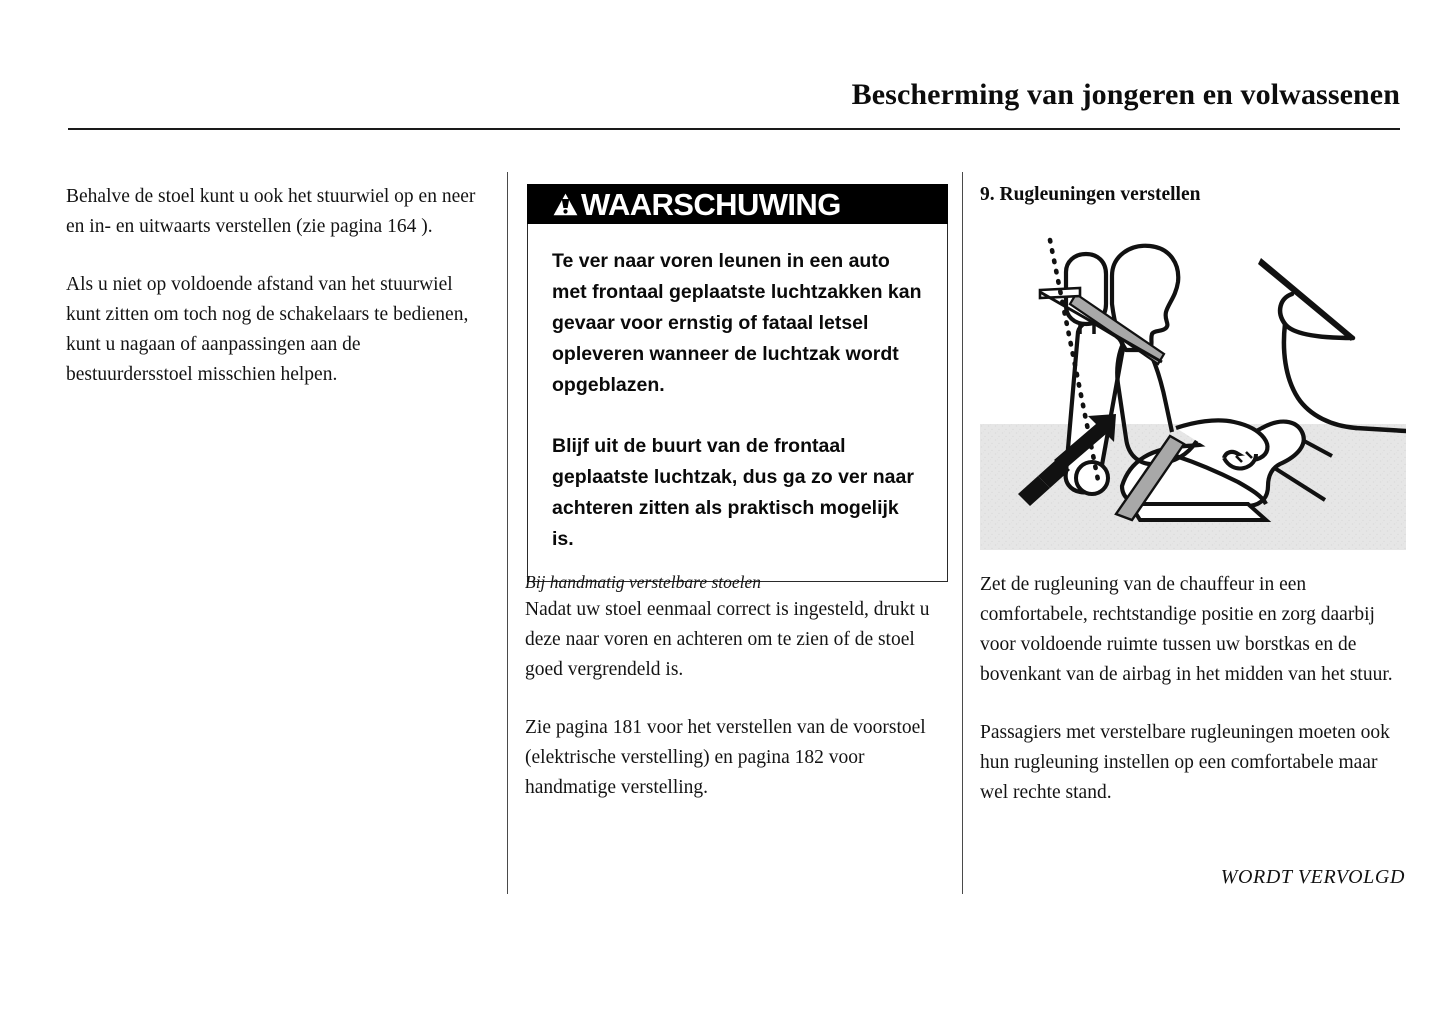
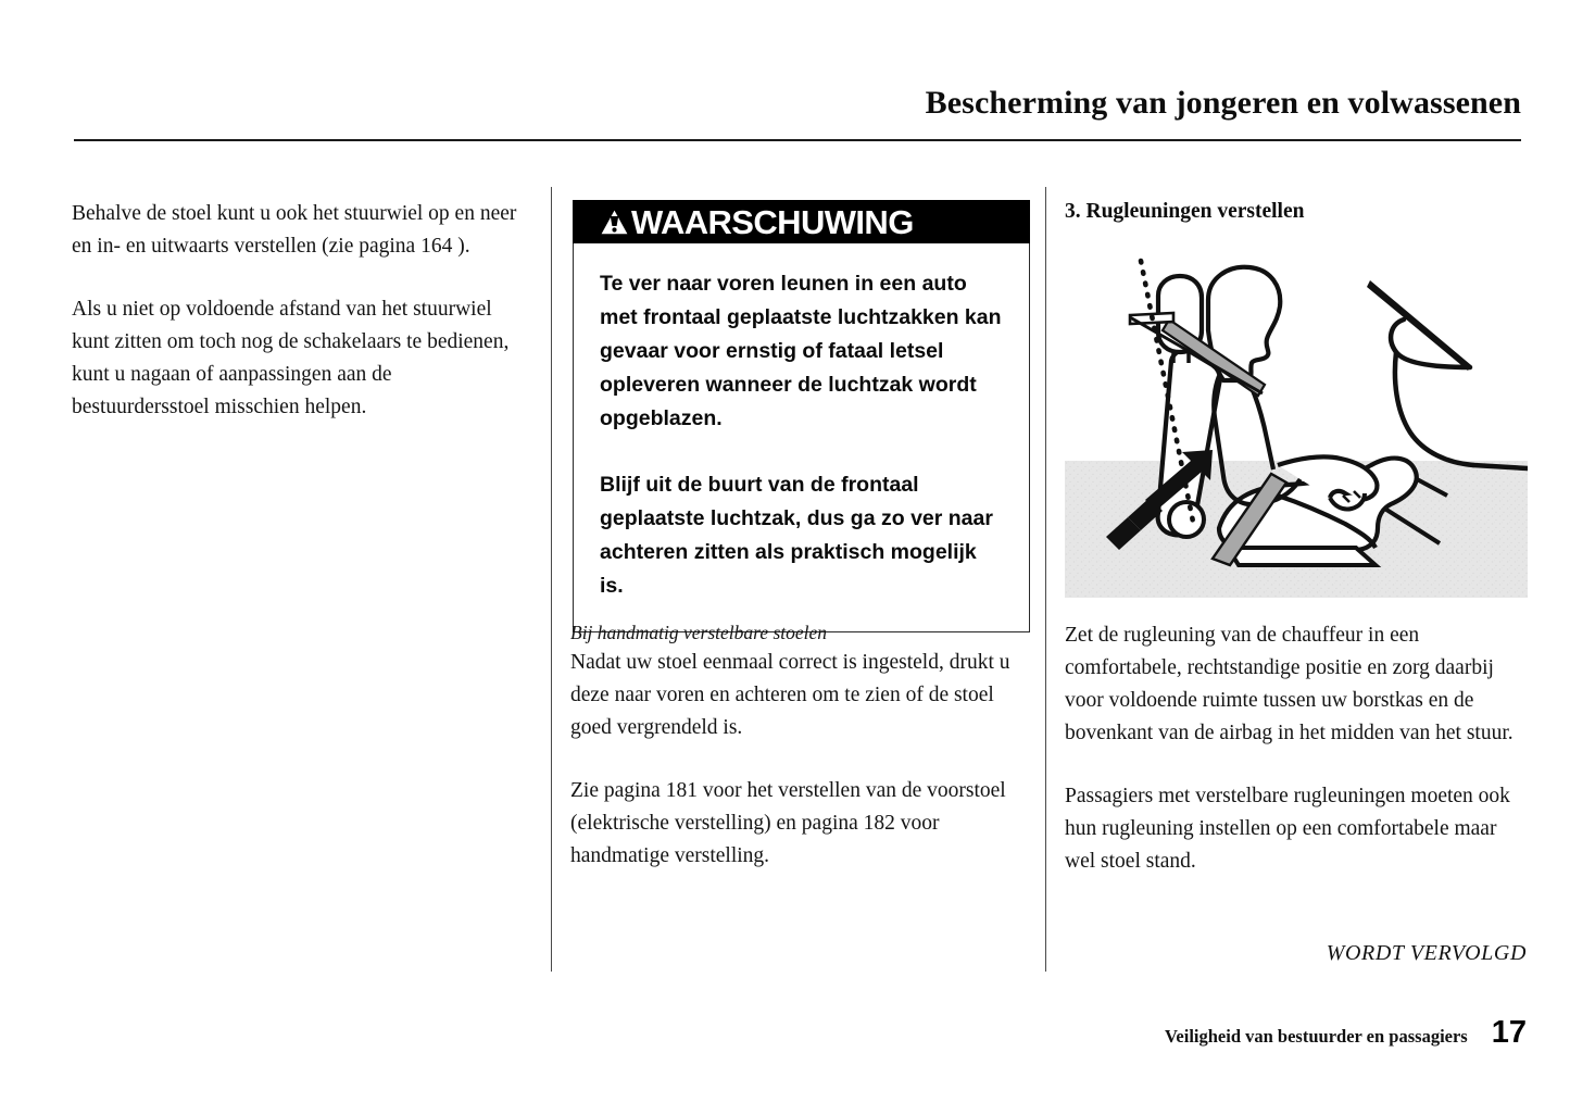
  Bescherming van jongeren en volwassenen
  Behalve de stoel kunt u ook het stuurwiel op en neer en in- en uitwaarts verstellen (zie pagina 164 ).
  Als u niet op voldoende afstand van het stuurwiel kunt zitten om toch nog de schakelaars te bedienen, kunt u nagaan of aanpassingen aan de bestuurdersstoel misschien helpen.
  WAARSCHUWING
  Te ver naar voren leunen in een auto met frontaal geplaatste luchtzakken kan gevaar voor ernstig of fataal letsel opleveren wanneer de luchtzak wordt opgeblazen.
  Blijf uit de buurt van de frontaal geplaatste luchtzak, dus ga zo ver naar achteren zitten als praktisch mogelijk is.
  Bij handmatig verstelbare stoelen
  Nadat uw stoel eenmaal correct is ingesteld, drukt u deze naar voren en achteren om te zien of de stoel goed vergrendeld is.
  Zie pagina 181 voor het verstellen van de voorstoel (elektrische verstelling) en pagina 182 voor handmatige verstelling.
- 9. Rugleuningen verstellen
+ 3. Rugleuningen verstellen
  Zet de rugleuning van de chauffeur in een comfortabele, rechtstandige positie en zorg daarbij voor voldoende ruimte tussen uw borstkas en de bovenkant van de airbag in het midden van het stuur.
- Passagiers met verstelbare rugleuningen moeten ook hun rugleuning instellen op een comfortabele maar wel rechte stand.
+ Passagiers met verstelbare rugleuningen moeten ook hun rugleuning instellen op een comfortabele maar wel stoel stand.
  WORDT VERVOLGD
+ Veiligheid van bestuurder en passagiers
+ 17
